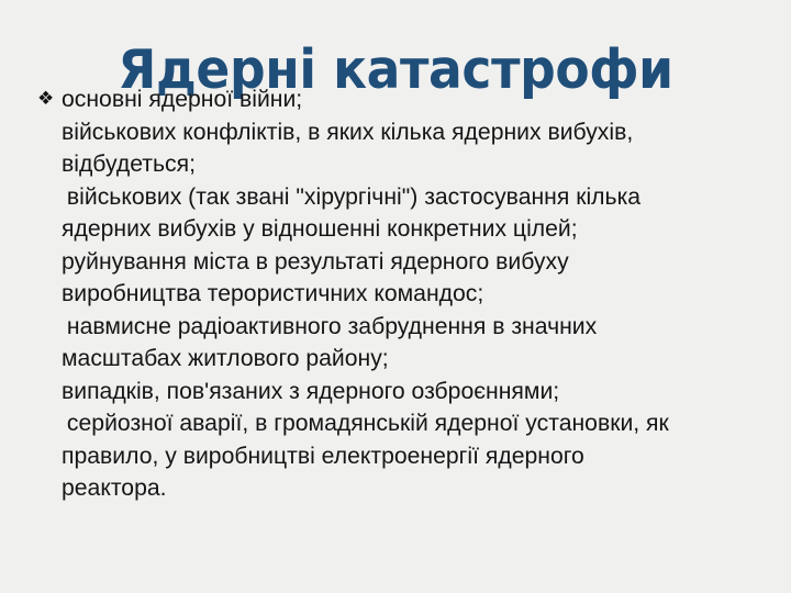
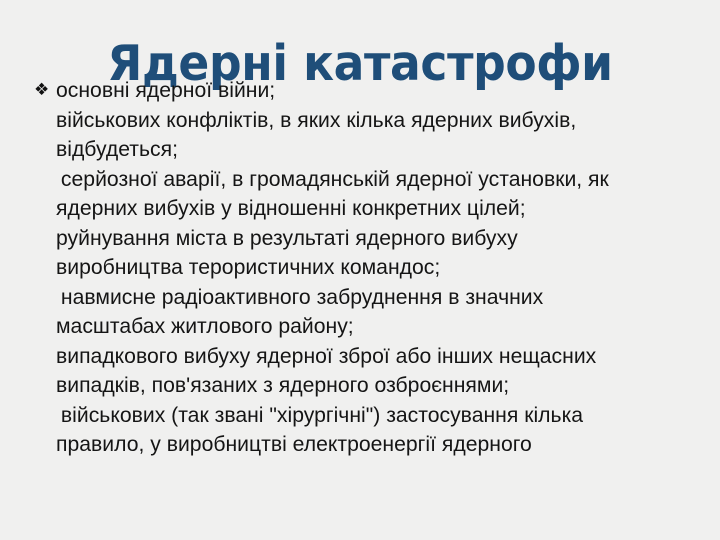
  Ядерні катастрофи
  ❖
  основні ядерної війни;
  військових конфліктів, в яких кілька ядерних вибухів,
  відбудеться;
- військових (так звані "хірургічні") застосування кілька
+ серйозної аварії, в громадянській ядерної установки, як
  ядерних вибухів у відношенні конкретних цілей;
  руйнування міста в результаті ядерного вибуху
  виробництва терористичних командос;
  навмисне радіоактивного забруднення в значних
  масштабах житлового району;
+ випадкового вибуху ядерної зброї або інших нещасних
  випадків, пов'язаних з ядерного озброєннями;
- серйозної аварії, в громадянській ядерної установки, як
+ військових (так звані "хірургічні") застосування кілька
  правило, у виробництві електроенергії ядерного
- реактора.
